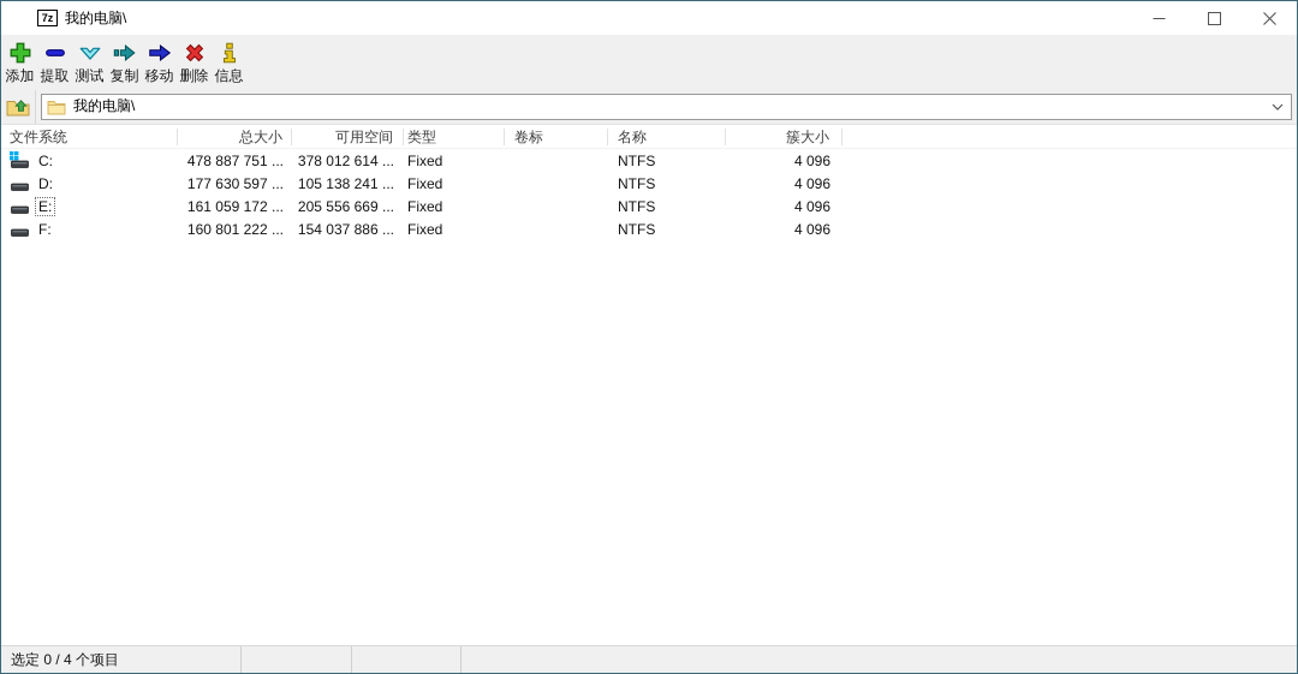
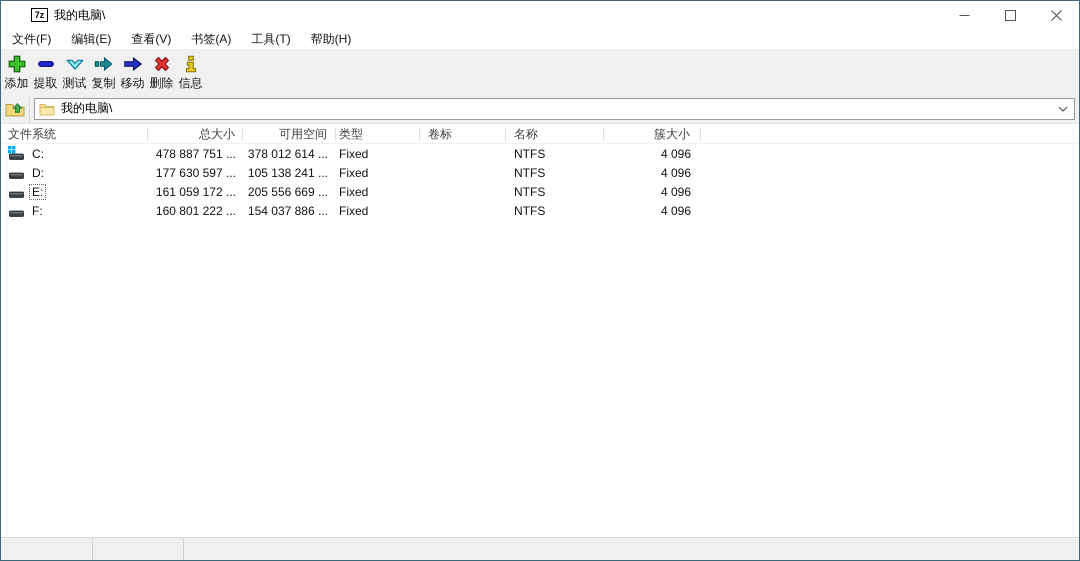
  7z
  我的电脑\
+ 文件(F)
+ 编辑(E)
+ 查看(V)
+ 书签(A)
+ 工具(T)
+ 帮助(H)
  添加
  提取
  测试
  复制
  移动
  删除
  信息
  我的电脑\
  文件系统
  总大小
  可用空间
  类型
  卷标
  名称
  簇大小
  C:
  478 887 751 ...
  378 012 614 ...
  Fixed
  NTFS
  4 096
  D:
  177 630 597 ...
  105 138 241 ...
  Fixed
  NTFS
  4 096
  E:
  161 059 172 ...
  205 556 669 ...
  Fixed
  NTFS
  4 096
  F:
  160 801 222 ...
  154 037 886 ...
  Fixed
  NTFS
  4 096
- 选定 0 / 4 个项目
